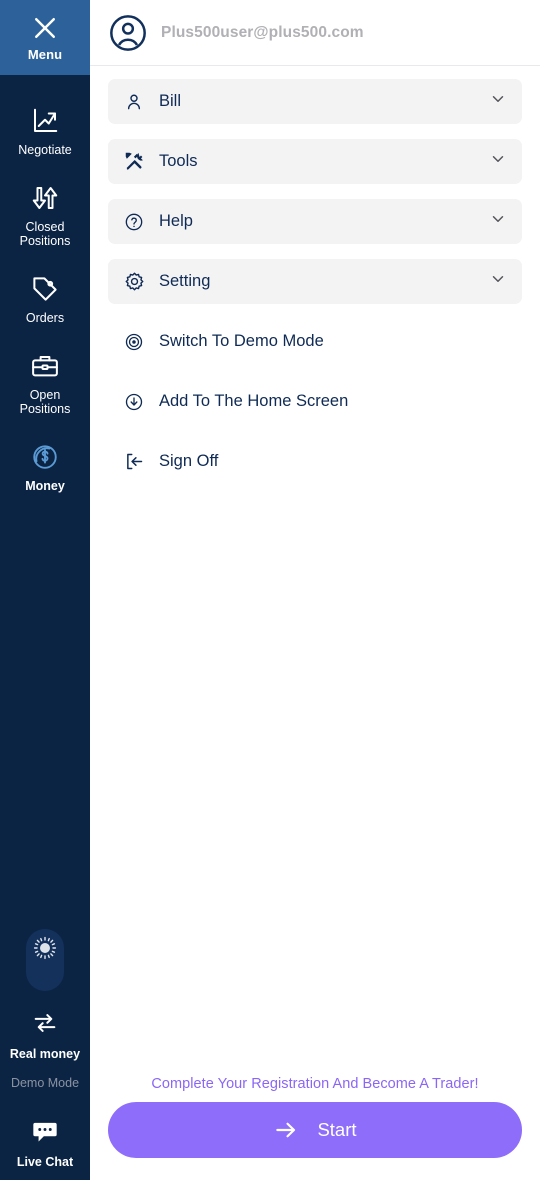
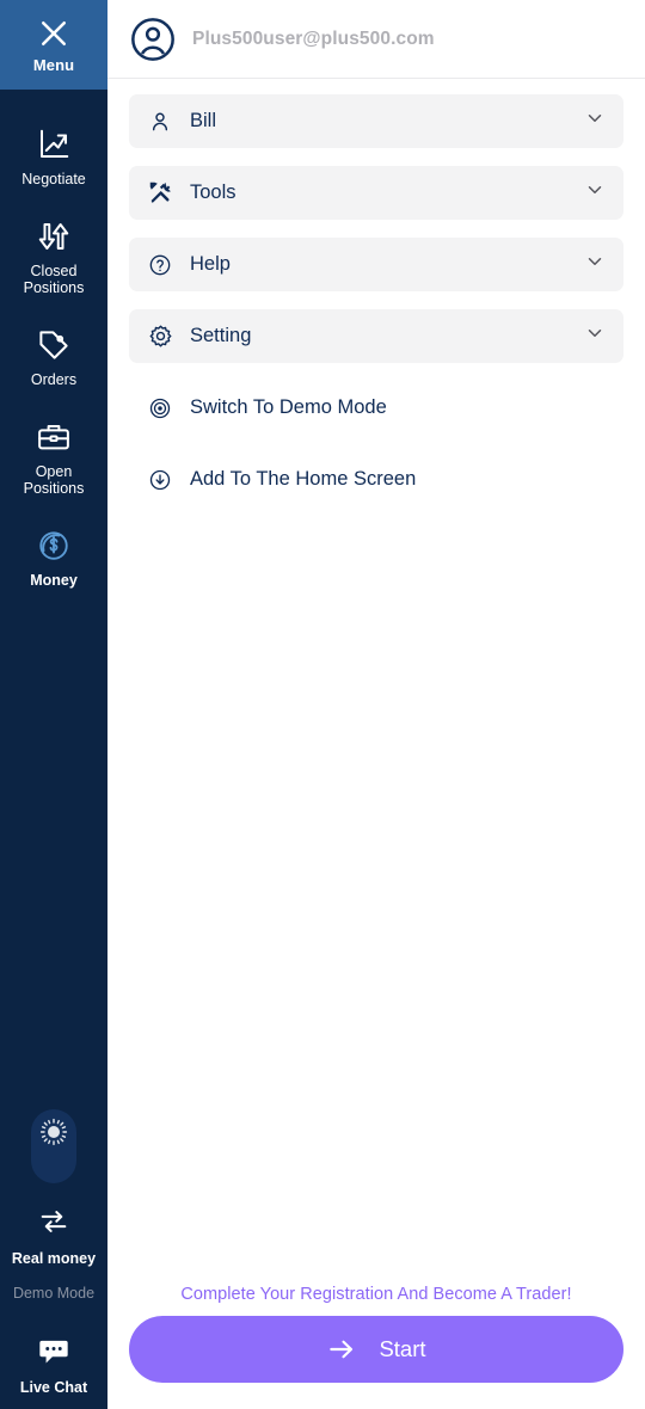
  Menu
  Negotiate
  Closed
  Positions
  Orders
  Open
  Positions
  Money
  Real money
  Demo Mode
  Live Chat
  Plus500user@plus500.com
  Bill
  Tools
  Help
  Setting
  Switch To Demo Mode
  Add To The Home Screen
- Sign Off
  Complete Your Registration And Become A Trader!
  Start
